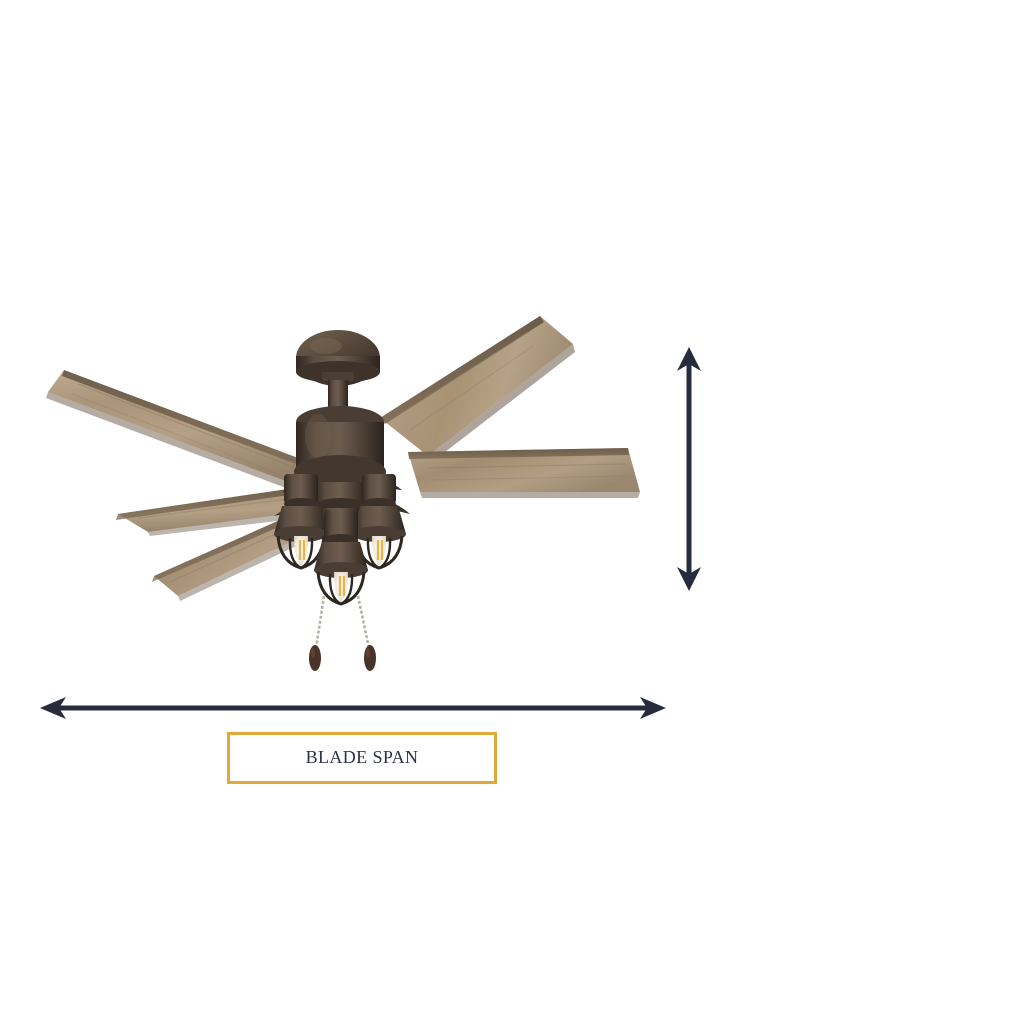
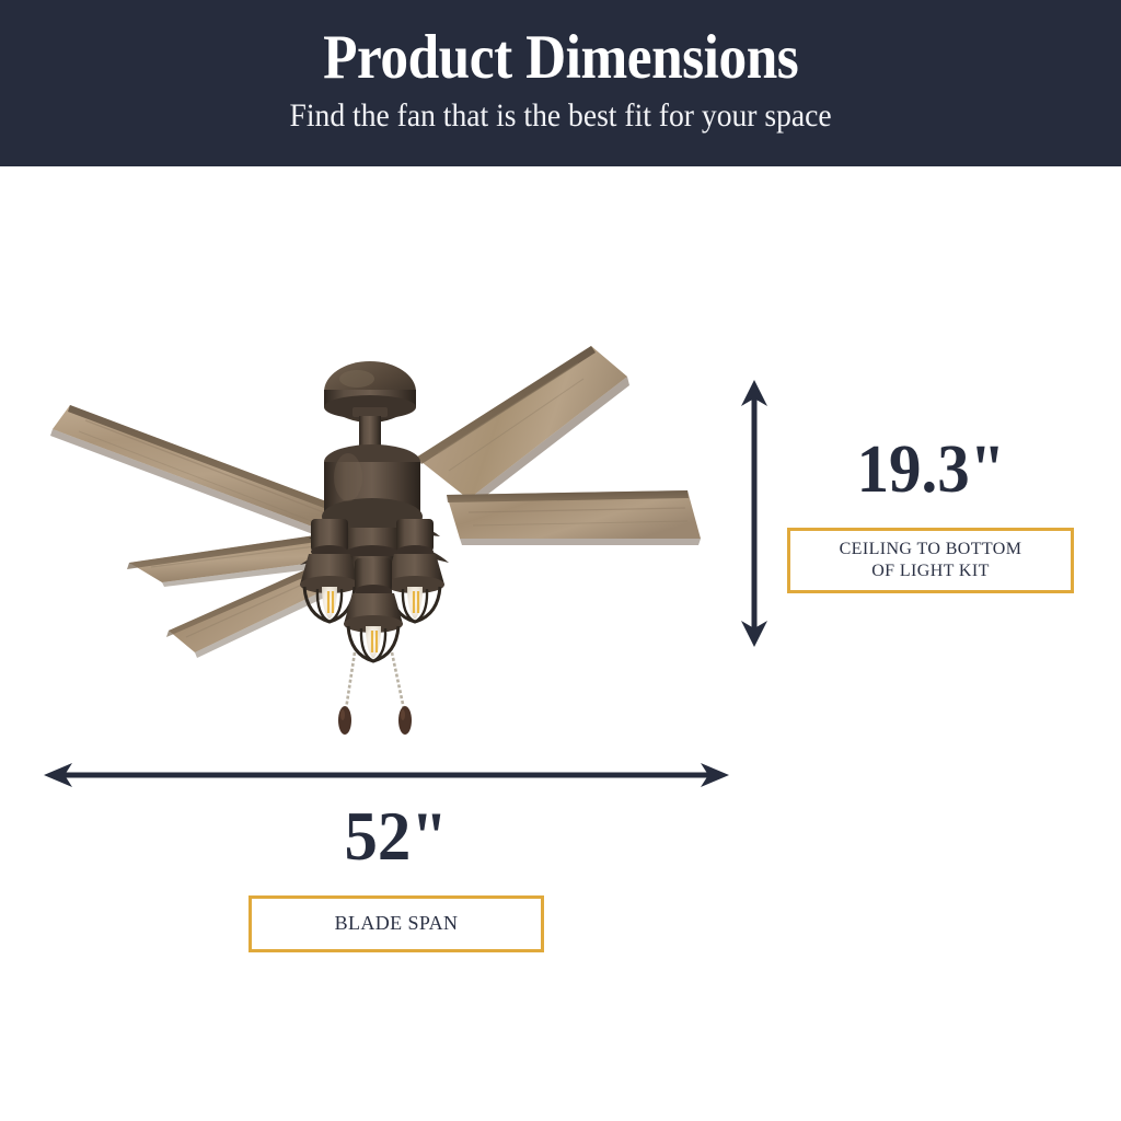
+ Product Dimensions
+ Find the fan that is the best fit for your space
+ 19.3"
+ CEILING TO BOTTOM
+ OF LIGHT KIT
+ 52"
  BLADE SPAN
